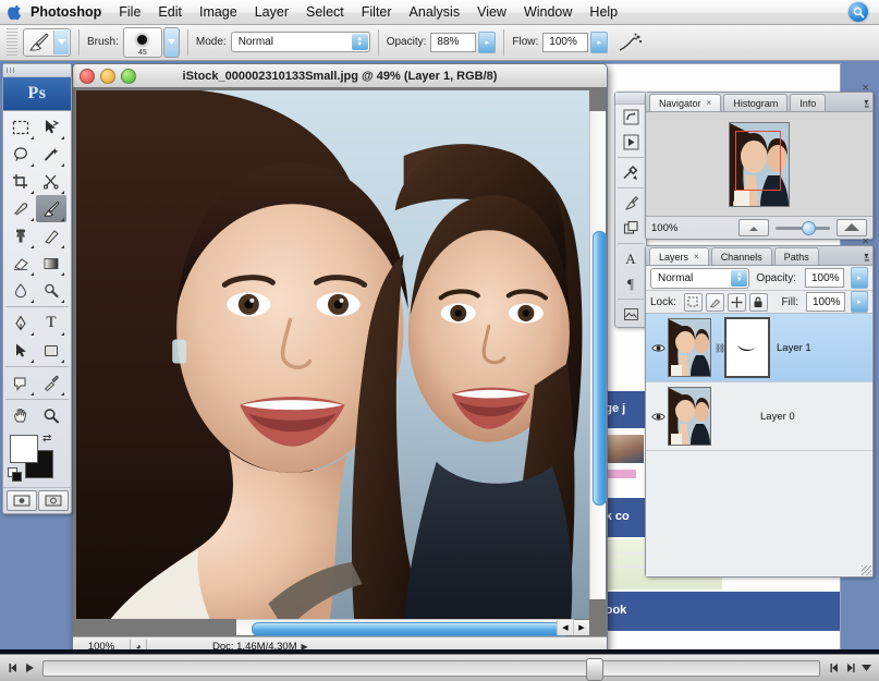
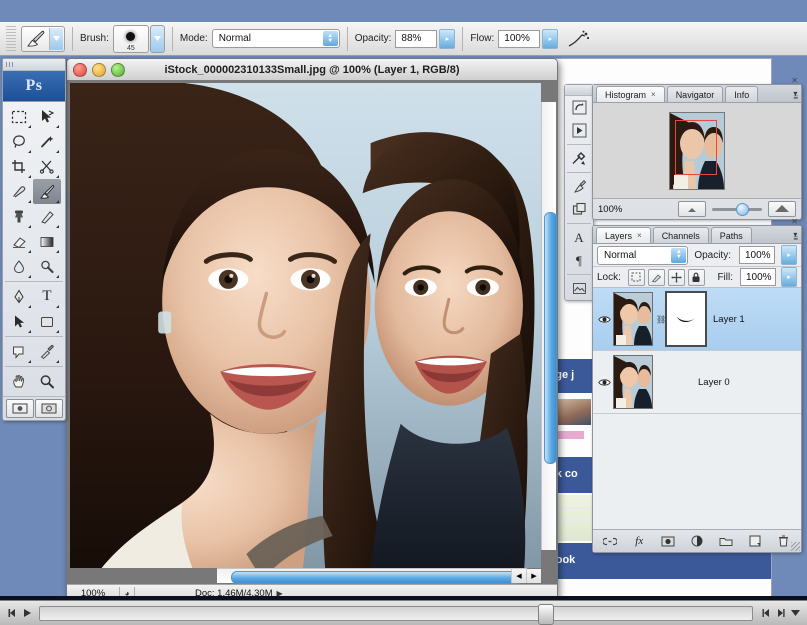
  ge j
  k co
  ook
- iStock_000002310133Small.jpg @ 49% (Layer 1, RGB/8)
+ iStock_000002310133Small.jpg @ 100% (Layer 1, RGB/8)
  100%
  ◕
  Doc: 1.46M/4.30M
  ▶
  Ps
  T
- ⇄
  A
  ¶
- Navigator
+ Histogram
  ×
- Histogram
+ Navigator
  Info
  ✕
  ▾
  ≡
  100%
  Layers
  ×
  Channels
  Paths
  ✕
  ▾
  ≡
  Normal
  Opacity:
  100%
  Lock:
  Fill:
  100%
  ⛓
  Layer 1
  Layer 0
+ fx
  Brush:
  Mode:
  Normal
  Opacity:
  88%
  Flow:
  100%
- Photoshop
- File
- Edit
- Image
- Layer
- Select
- Filter
- Analysis
- View
- Window
- Help
